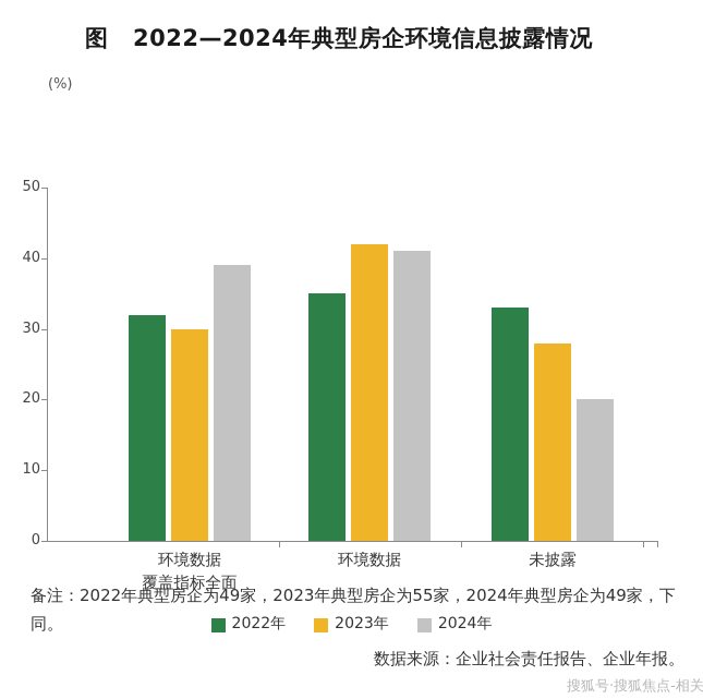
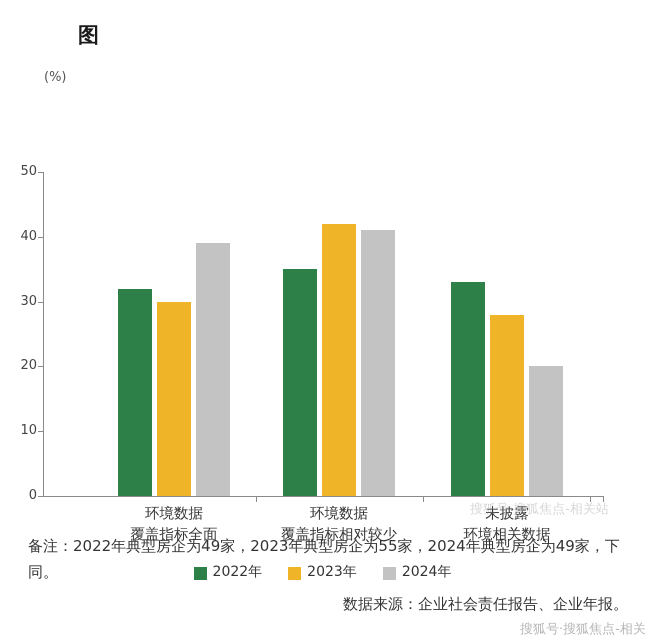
  图
- 2022—2024年典型房企环境信息披露情况
  (%)
  0
  10
  20
  30
  40
  50
  环境数据
  覆盖指标全面
  环境数据
+ 覆盖指标相对较少
  未披露
+ 环境相关数据
  2022年
  2023年
  2024年
  备注：2022年典型房企为49家，2023年典型房企为55家，2024年典型房企为49家，下同。
  数据来源：企业社会责任报告、企业年报。
+ 搜狐号·搜狐焦点-相关站
  搜狐号·搜狐焦点-相关
